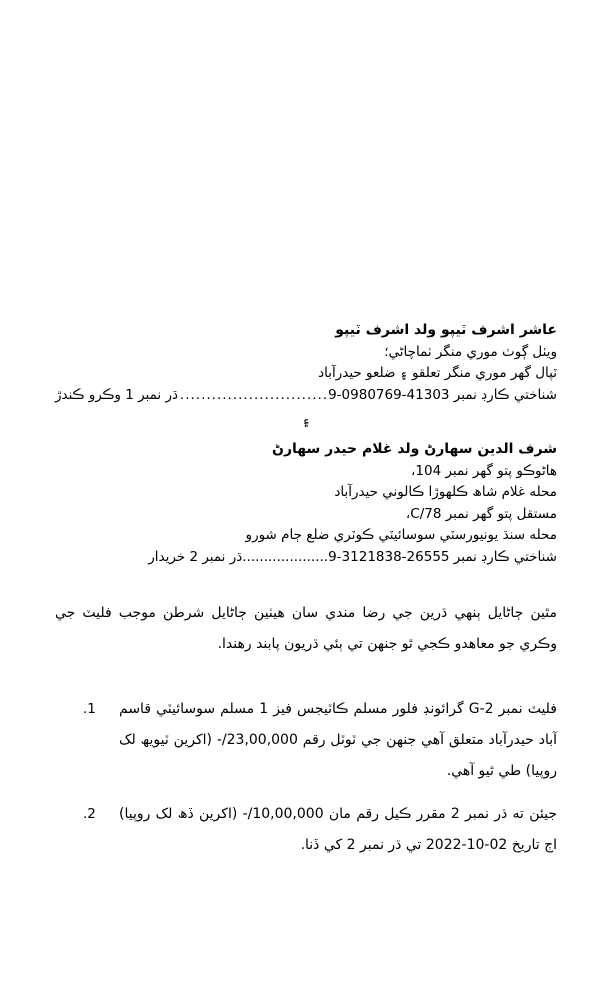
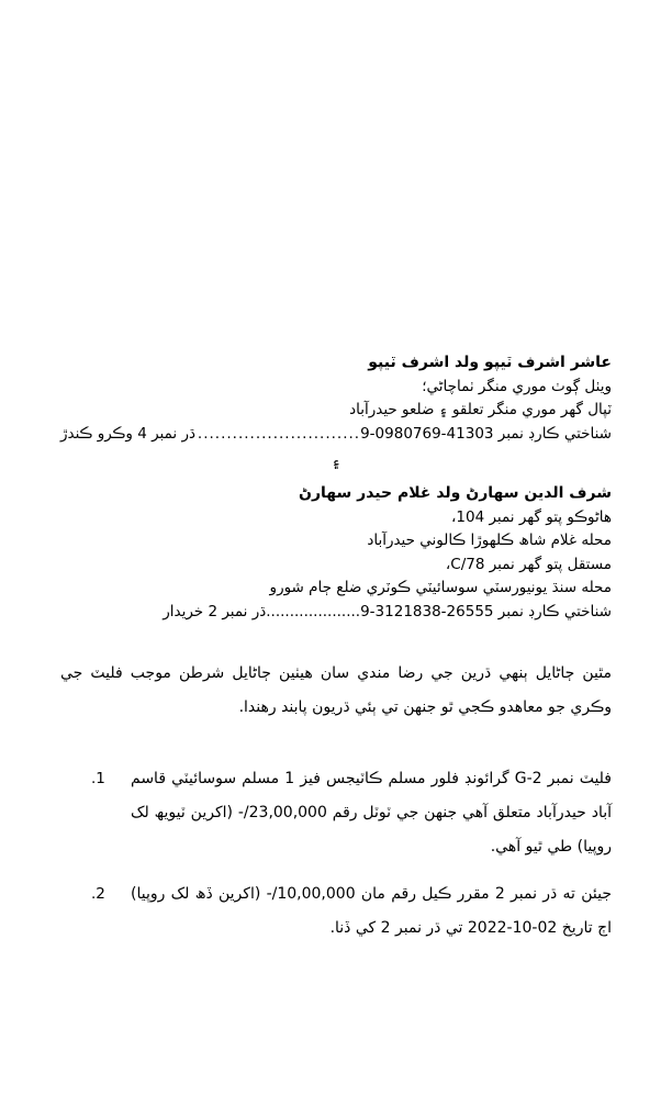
  عاشر اشرف ٽيپو ولد اشرف ٽيپو
  ويٺل ڳوٺ موري منگر ٺماچاڻي؛
  ٽپال گھر موري منگر تعلقو ۽ ضلعو حيدرآباد
  شناختي ڪارڊ نمبر 41303-0980769-9
- ڌر نمبر 1 وڪرو ڪندڙ
+ ڌر نمبر 4 وڪرو ڪندڙ
  ۽
  شرف الدين سهارڻ ولد غلام حيدر سهارڻ
  هاڻوڪو پتو گھر نمبر 104،
  محله غلام شاھ ڪلهوڙا ڪالوني حيدرآباد
  مستقل پتو گھر نمبر C/78،
  محله سنڌ يونيورسٽي سوسائيٽي ڪوٽري ضلع ڄام شورو
  شناختي ڪارڊ نمبر 26555-3121838-9....................ڌر نمبر 2 خريدار
  مٿين ڄاڻايل ٻنهي ڌرين جي رضا مندي سان هيٺين ڄاڻايل شرطن موجب فليٽ جي وڪري جو معاهدو ڪجي ٿو جنهن تي ٻئي ڌريون پابند رهندا.
  1.
  فليٽ نمبر G-2 گرائونڊ فلور مسلم ڪاٽيجس فيز 1 مسلم سوسائيٽي قاسم آباد حيدرآباد متعلق آهي جنهن جي ٽوٽل رقم 23,00,000/- (اکرين ٽيويھ لک روپيا) طي ٿيو آهي.
  2.
  جيئن ته ڌر نمبر 2 مقرر ڪيل رقم مان 10,00,000/- (اکرين ڏھ لک روپيا) اڄ تاريخ 02-10-2022 تي ڌر نمبر 2 کي ڏنا.
